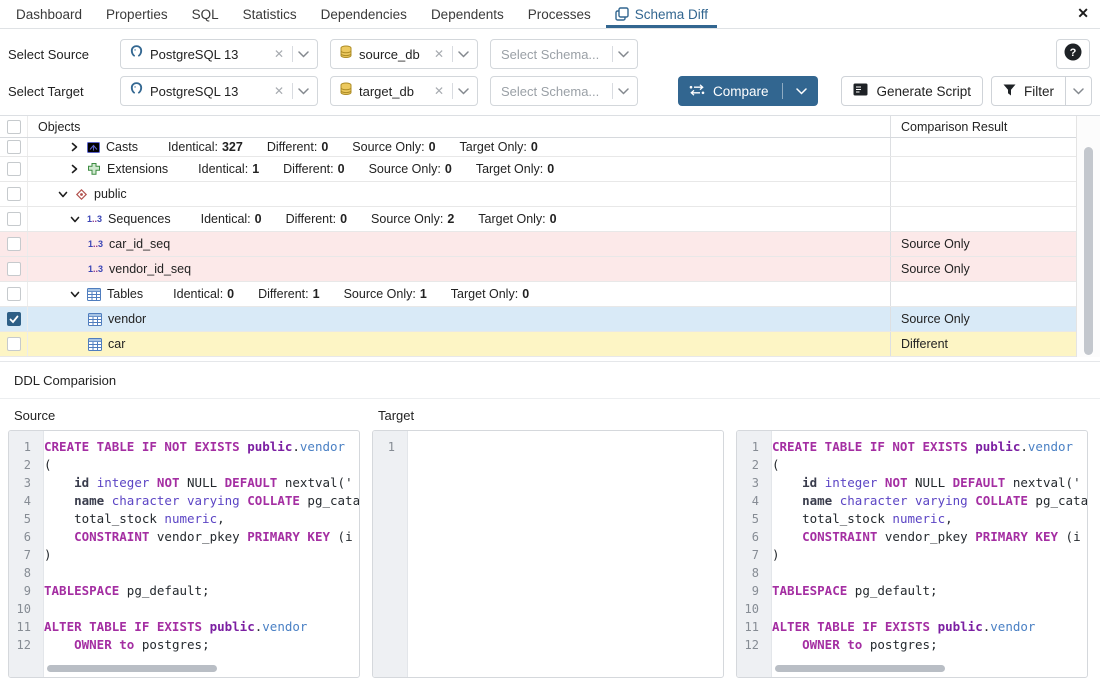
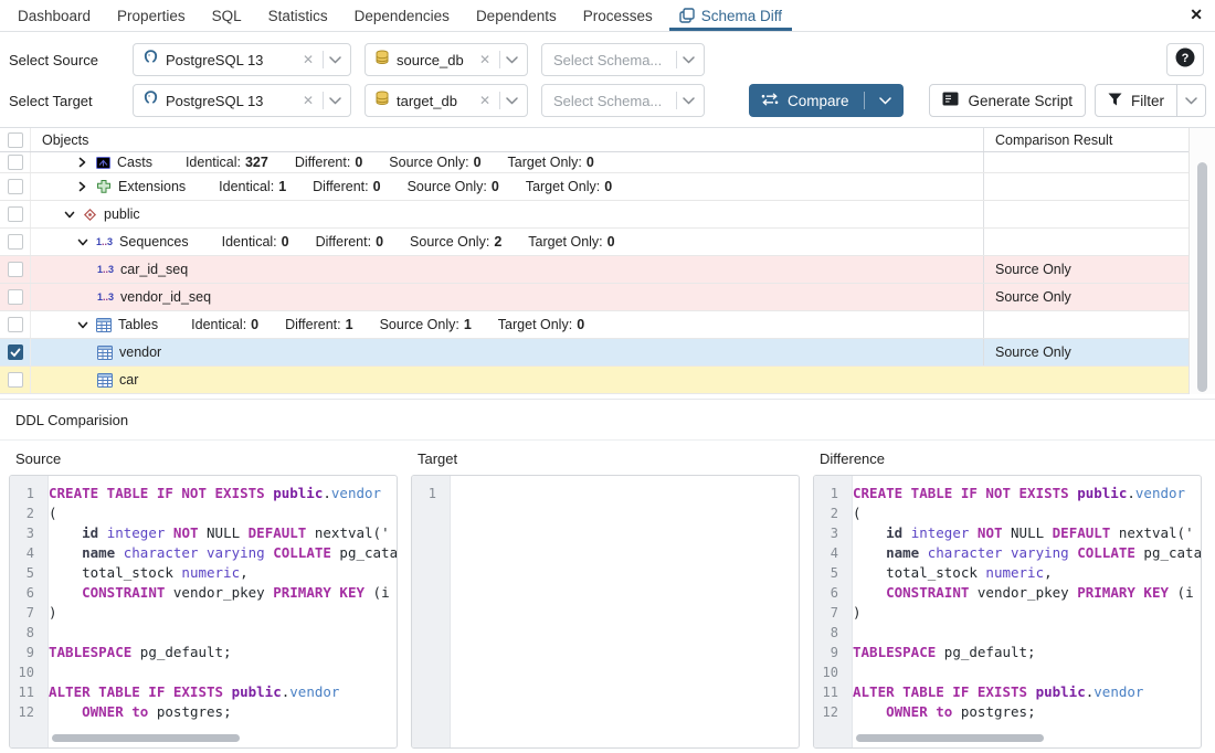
  Dashboard
  Properties
  SQL
  Statistics
  Dependencies
  Dependents
  Processes
  Schema Diff
  ✕
  Select Source
  PostgreSQL 13
  ✕
  source_db
  ✕
  Select Schema...
  ?
  Select Target
  PostgreSQL 13
  ✕
  target_db
  ✕
  Select Schema...
  Compare
  Generate Script
  Filter
  Objects
  Comparison Result
  Casts
  Identical: 327
  Different: 0
  Source Only: 0
  Target Only: 0
  Extensions
  Identical: 1
  Different: 0
  Source Only: 0
  Target Only: 0
  public
  1..3
  Sequences
  Identical: 0
  Different: 0
  Source Only: 2
  Target Only: 0
  1..3
  car_id_seq
  Source Only
  1..3
  vendor_id_seq
  Source Only
  Tables
  Identical: 0
  Different: 1
  Source Only: 1
  Target Only: 0
  vendor
  Source Only
  car
- Different
  DDL Comparision
  Source
  Target
+ Difference
  1
  CREATE TABLE IF NOT EXISTS public.vendor
  2
  (
  3
  id integer NOT NULL DEFAULT nextval('
  4
  name character varying COLLATE pg_cata
  5
  total_stock numeric,
  6
  CONSTRAINT vendor_pkey PRIMARY KEY (i
  7
  )
  8
  9
  TABLESPACE pg_default;
  10
  11
  ALTER TABLE IF EXISTS public.vendor
  12
  OWNER to postgres;
  1
  1
  CREATE TABLE IF NOT EXISTS public.vendor
  2
  (
  3
  id integer NOT NULL DEFAULT nextval('
  4
  name character varying COLLATE pg_cata
  5
  total_stock numeric,
  6
  CONSTRAINT vendor_pkey PRIMARY KEY (i
  7
  )
  8
  9
  TABLESPACE pg_default;
  10
  11
  ALTER TABLE IF EXISTS public.vendor
  12
  OWNER to postgres;
